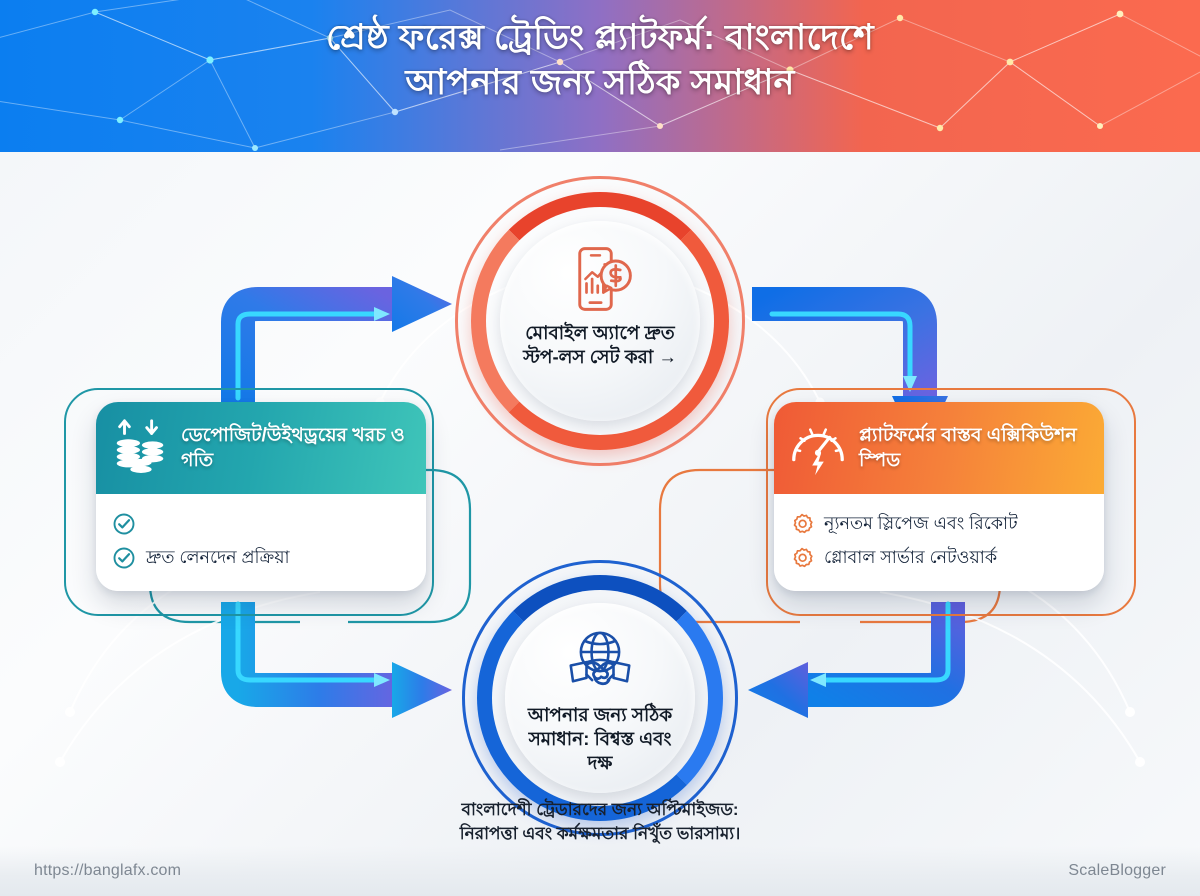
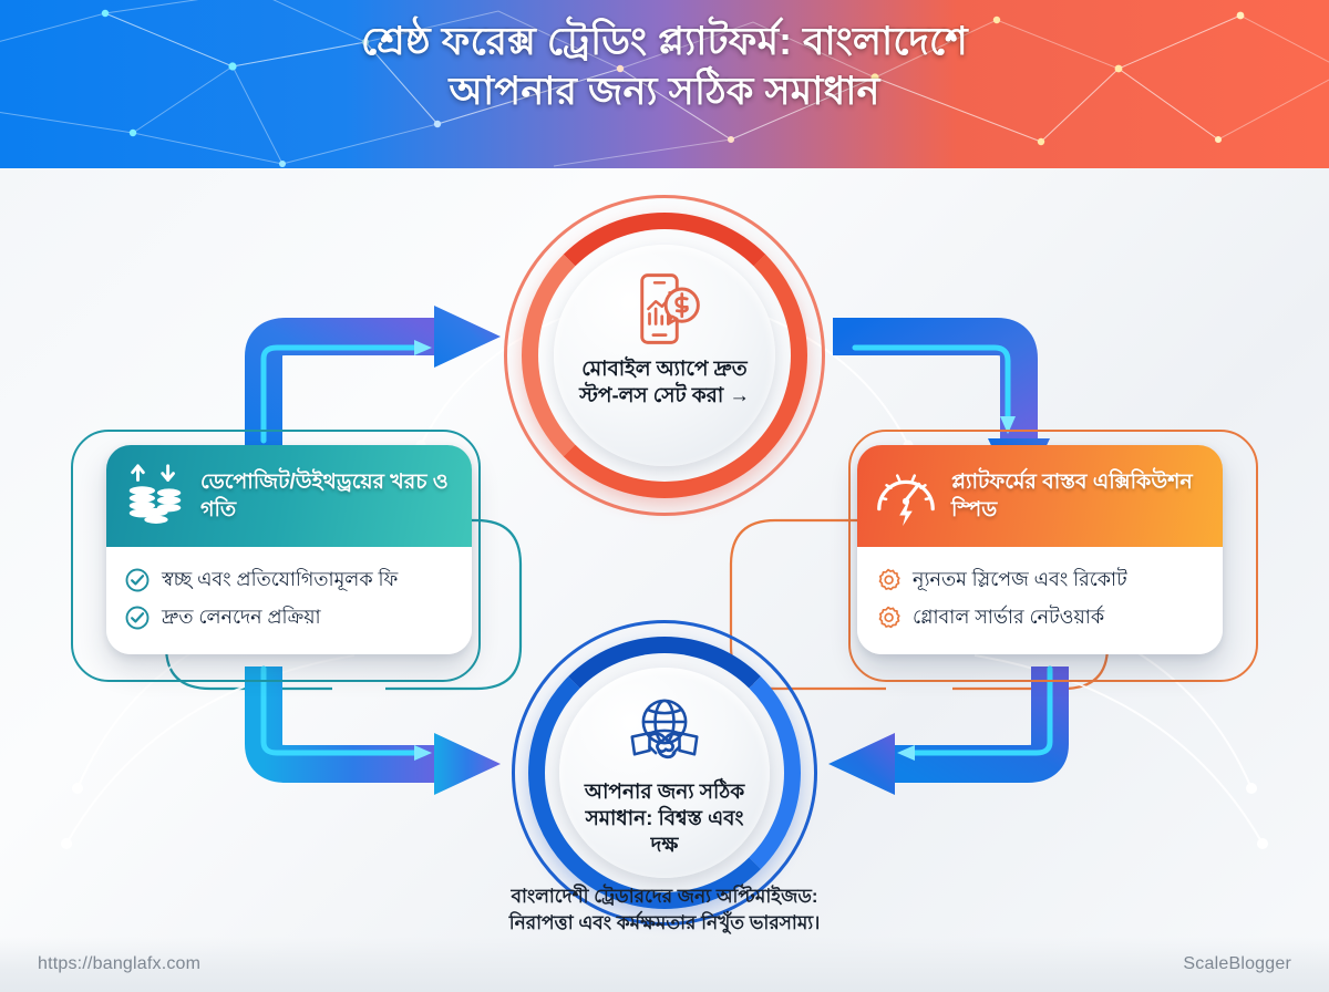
  শ্রেষ্ঠ ফরেক্স ট্রেডিং প্ল্যাটফর্ম: বাংলাদেশে
  আপনার জন্য সঠিক সমাধান
  ডেপোজিট/উইথড্রয়ের খরচ ও গতি
+ স্বচ্ছ এবং প্রতিযোগিতামূলক ফি
  দ্রুত লেনদেন প্রক্রিয়া
  প্ল্যাটফর্মের বাস্তব এক্সিকিউশন স্পিড
  ন্যূনতম স্লিপেজ এবং রিকোট
  গ্লোবাল সার্ভার নেটওয়ার্ক
  মোবাইল অ্যাপে দ্রুত স্টপ-লস সেট করা →
  আপনার জন্য সঠিক সমাধান: বিশ্বস্ত এবং দক্ষ
  বাংলাদেশী ট্রেডারদের জন্য অপ্টিমাইজড:
  নিরাপত্তা এবং কর্মক্ষমতার নিখুঁত ভারসাম্য।
  https://banglafx.com
  ScaleBlogger
